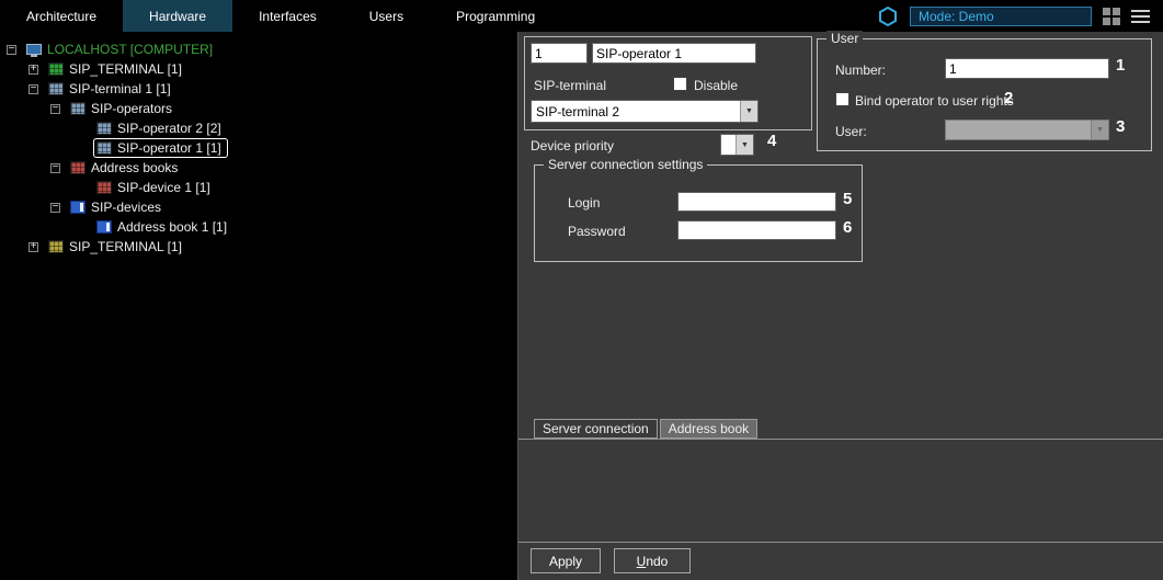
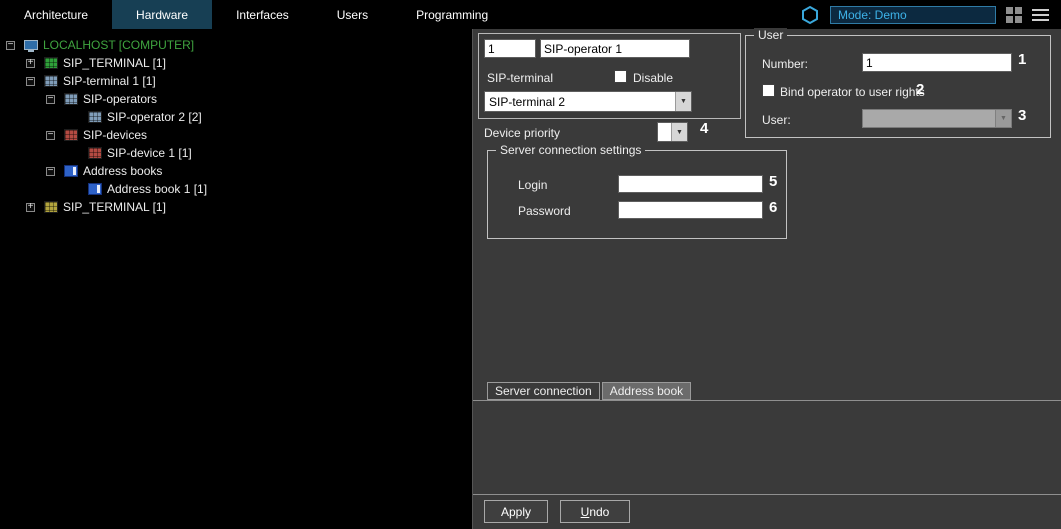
  Architecture
  Hardware
  Interfaces
  Users
  Programming
  Mode: Demo
  LOCALHOST [COMPUTER]
  SIP_TERMINAL [1]
  SIP-terminal 1 [1]
  SIP-operators
  SIP-operator 2 [2]
- SIP-operator 1 [1]
- Address books
+ SIP-devices
  SIP-device 1 [1]
- SIP-devices
+ Address books
  Address book 1 [1]
  SIP_TERMINAL [1]
  1
  SIP-operator 1
  SIP-terminal
  Disable
  SIP-terminal 2
  Device priority
  4
  User
  Number:
  1
  1
  Bind operator to user rights
  2
  User:
  3
  Server connection settings
  Login
  5
  Password
  6
  Server connection
  Address book
  Apply
  Undo
